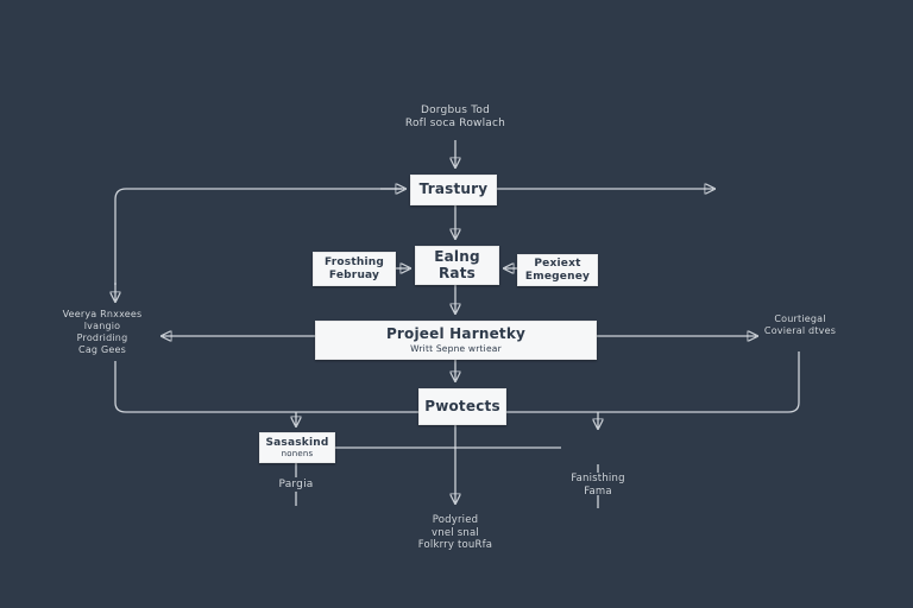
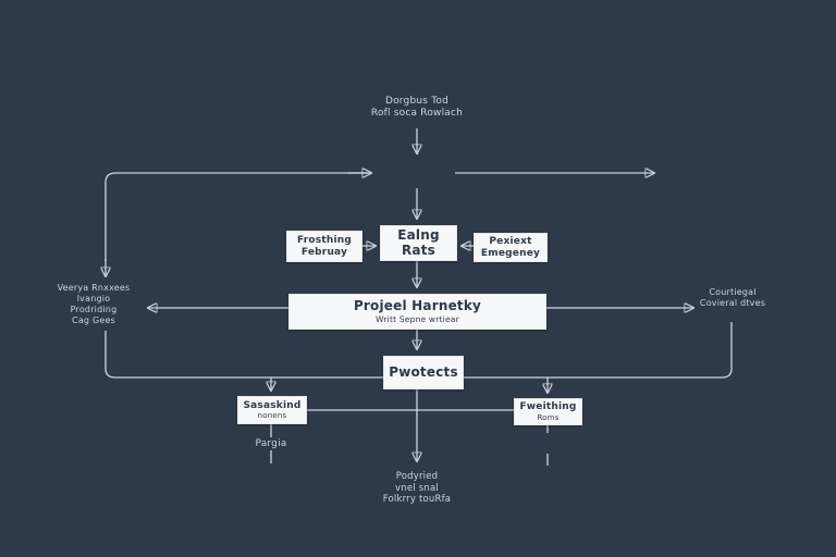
  Dorgbus Tod
  Rofl soca Rowlach
  Veerya Rnxxees
  lvangio
  Prodriding
  Cag Gees
  Courtiegal
  Covieral dtves
  Pargia
- Fanisthing
- Fama
  Podyried
  vnel snal
  Folkrry touRfa
- Trastury
  Frosthing
  Februay
  Ealng Rats
  Pexiext
  Emegeney
  Projeel Harnetky
  Writt Sepne wrtiear
  Pwotects
  Sasaskind
  nonens
+ Fweithing
+ Roms
